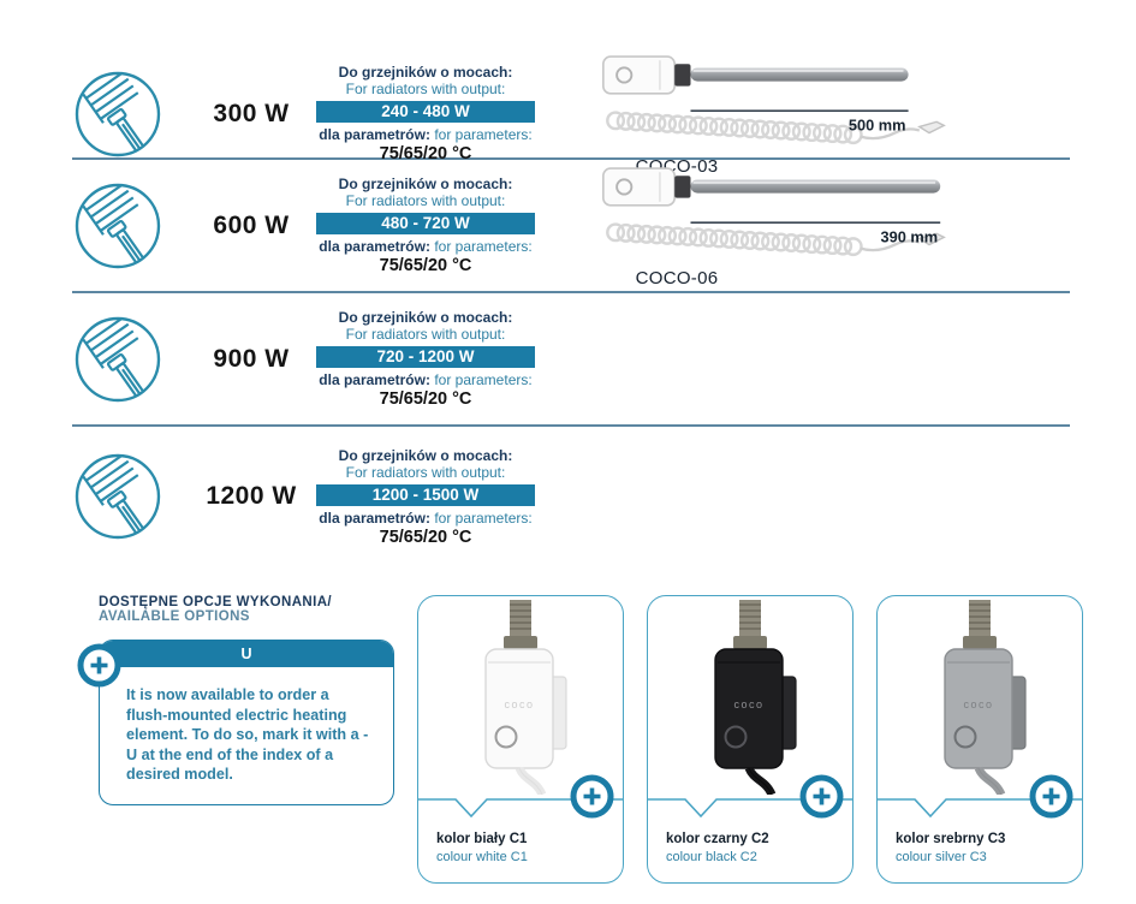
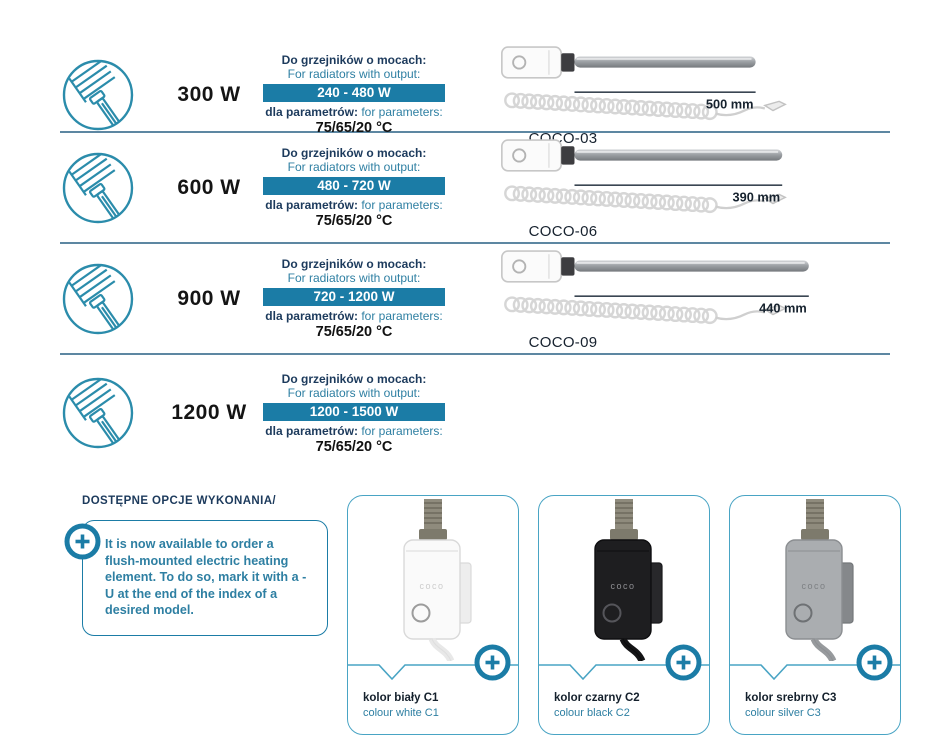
  300 W
  Do grzejników o mocach:
  For radiators with output:
  240 - 480 W
  dla parametrów: for parameters:
  75/65/20 °C
  500 mm
  COCO-03
  600 W
  Do grzejników o mocach:
  For radiators with output:
  480 - 720 W
  dla parametrów: for parameters:
  75/65/20 °C
  390 mm
  COCO-06
  900 W
  Do grzejników o mocach:
  For radiators with output:
  720 - 1200 W
  dla parametrów: for parameters:
  75/65/20 °C
+ 440 mm
+ COCO-09
  1200 W
  Do grzejników o mocach:
  For radiators with output:
  1200 - 1500 W
  dla parametrów: for parameters:
  75/65/20 °C
  DOSTĘPNE OPCJE WYKONANIA/
- AVAILABLE OPTIONS
- U
  It is now available to order a flush-mounted electric heating element. To do so, mark it with a -U at the end of the index of a desired model.
  coco
  kolor biały C1
  colour white C1
  coco
  kolor czarny C2
  colour black C2
  coco
  kolor srebrny C3
  colour silver C3
